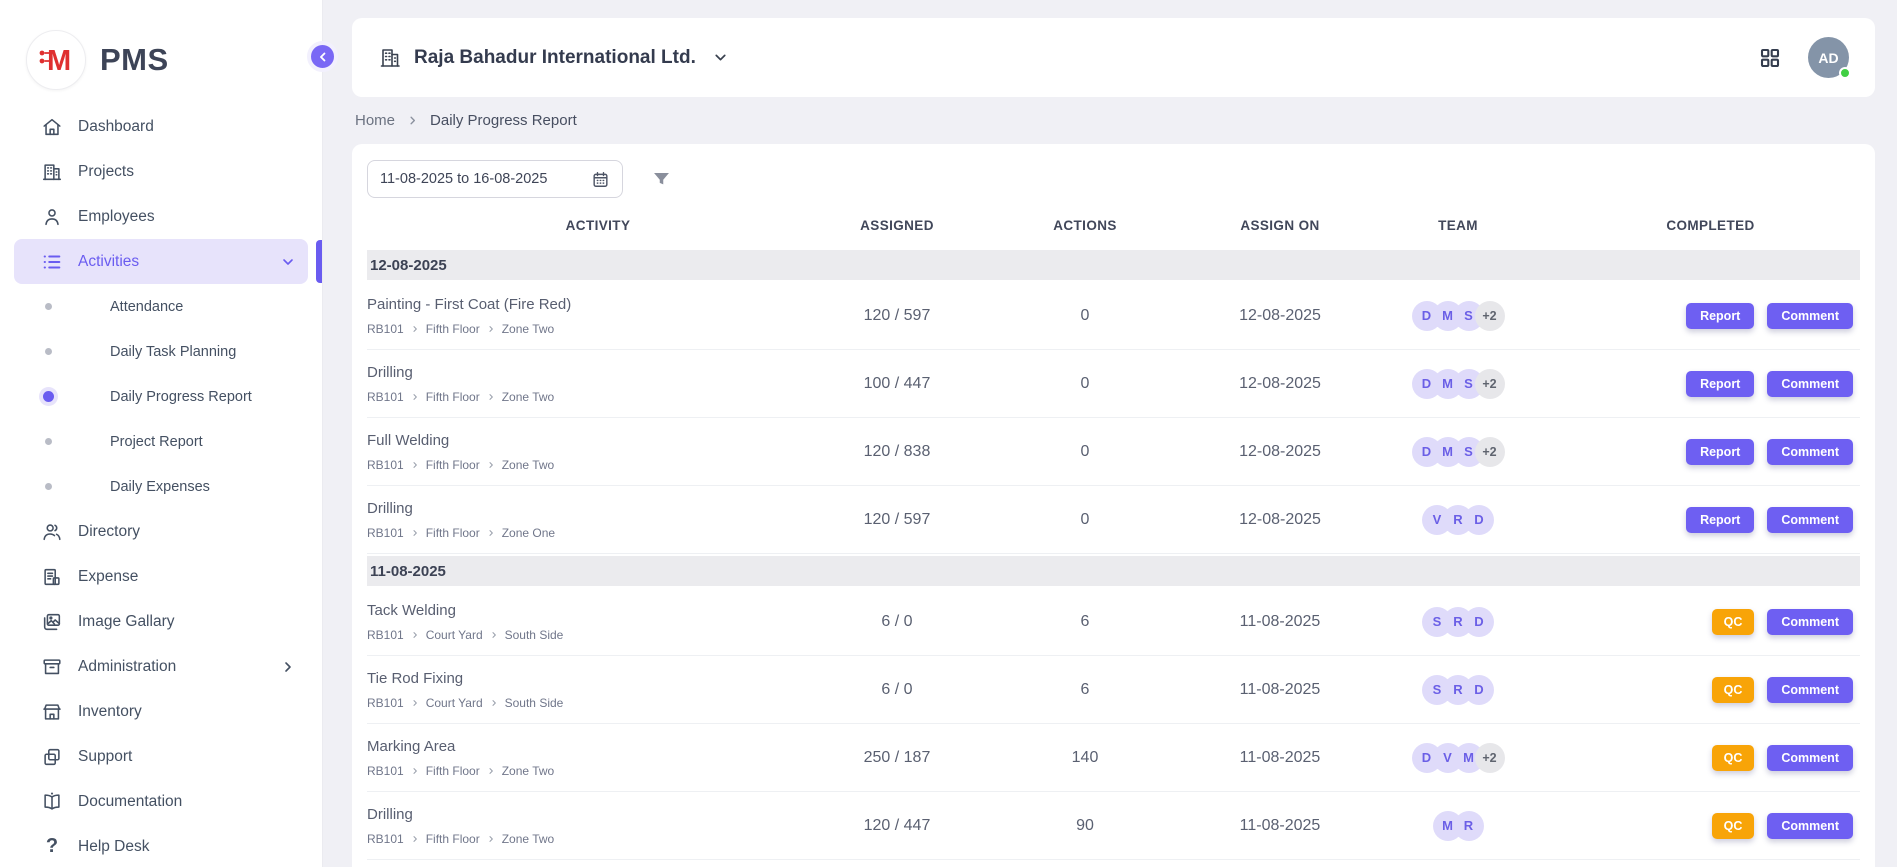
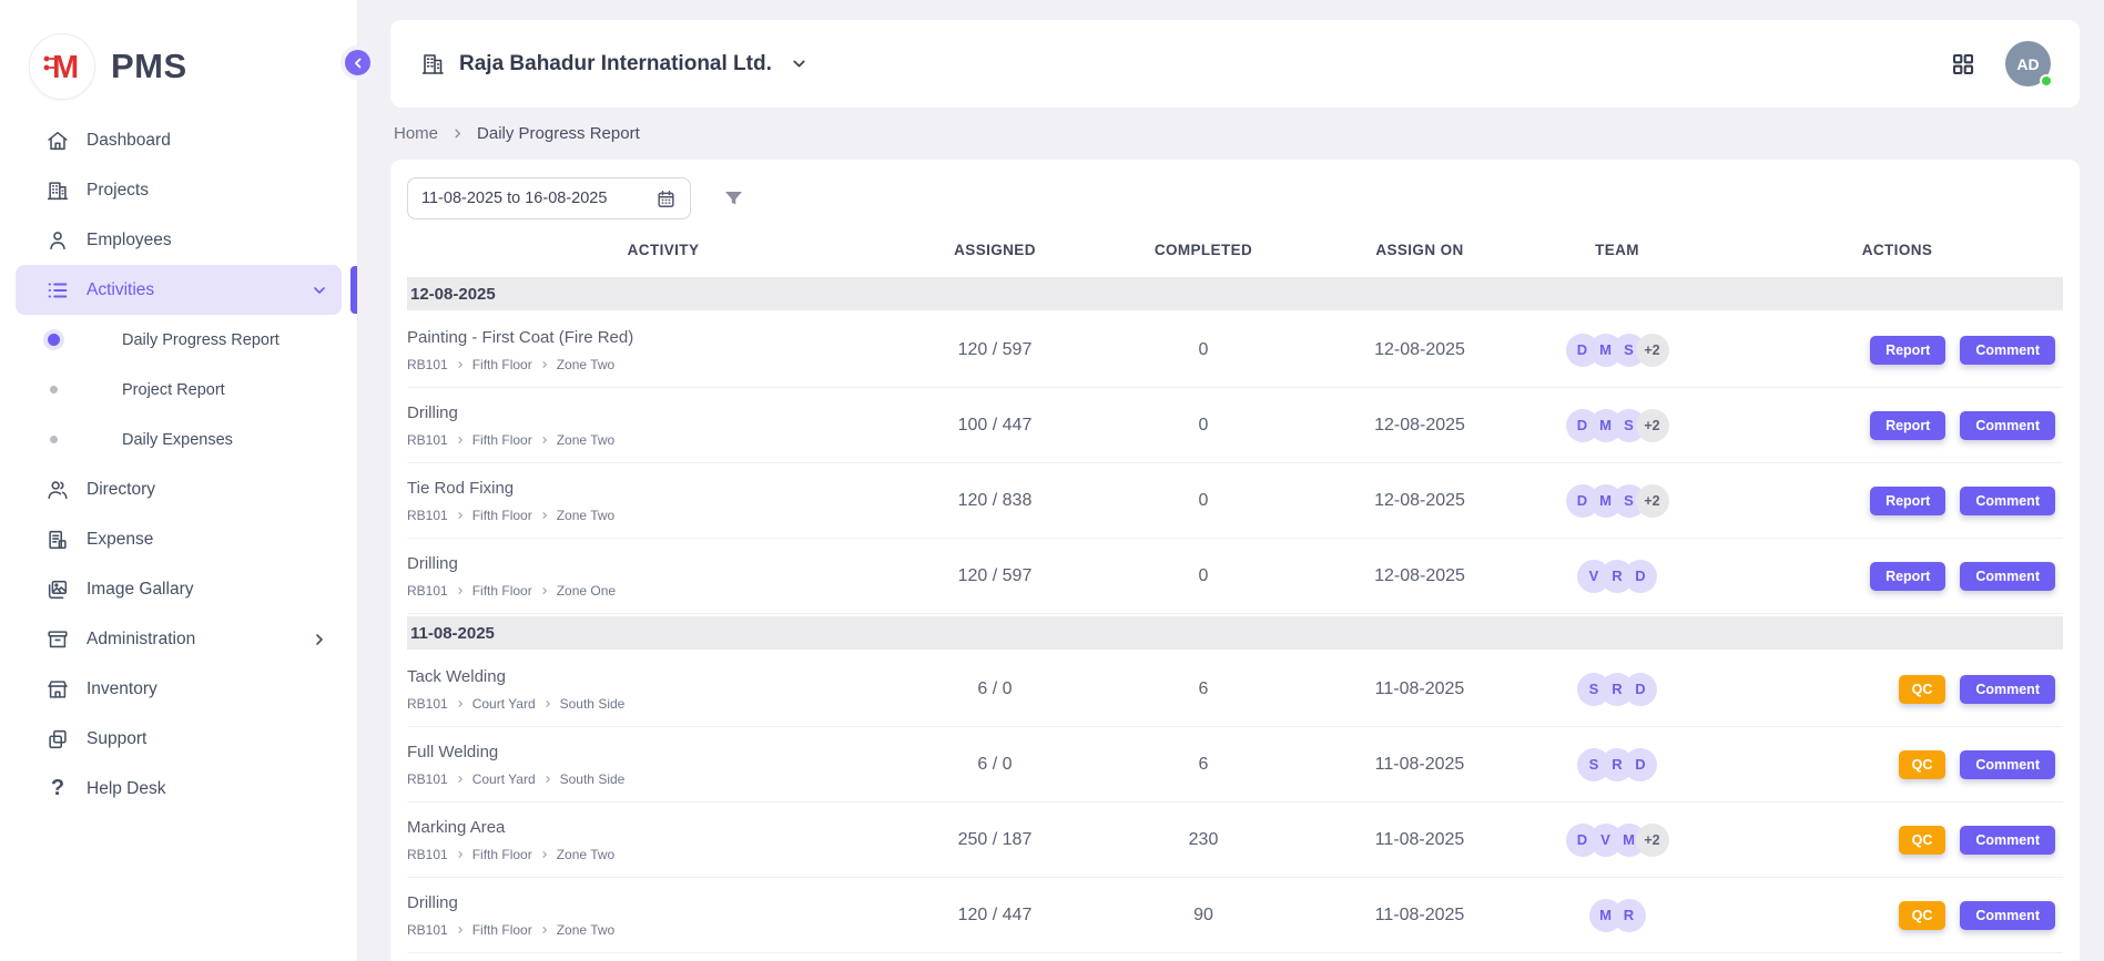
  M
  PMS
  Dashboard
  Projects
  Employees
  Activities
- Attendance
- Daily Task Planning
  Daily Progress Report
  Project Report
  Daily Expenses
  Directory
  Expense
  Image Gallary
  Administration
  Inventory
  Support
- Documentation
  ?
  Help Desk
  Raja Bahadur International Ltd.
  AD
  Home
  Daily Progress Report
  11-08-2025 to 16-08-2025
  ACTIVITY
  ASSIGNED
- ACTIONS
+ COMPLETED
  ASSIGN ON
  TEAM
- COMPLETED
+ ACTIONS
  12-08-2025
  Painting - First Coat (Fire Red)
  RB101
  Fifth Floor
  Zone Two
  120 / 597
  0
  12-08-2025
  D
  M
  S
  +2
  Report
  Comment
  Drilling
  RB101
  Fifth Floor
  Zone Two
  100 / 447
  0
  12-08-2025
  D
  M
  S
  +2
  Report
  Comment
- Full Welding
+ Tie Rod Fixing
  RB101
  Fifth Floor
  Zone Two
  120 / 838
  0
  12-08-2025
  D
  M
  S
  +2
  Report
  Comment
  Drilling
  RB101
  Fifth Floor
  Zone One
  120 / 597
  0
  12-08-2025
  V
  R
  D
  Report
  Comment
  11-08-2025
  Tack Welding
  RB101
  Court Yard
  South Side
  6 / 0
  6
  11-08-2025
  S
  R
  D
  QC
  Comment
- Tie Rod Fixing
+ Full Welding
  RB101
  Court Yard
  South Side
  6 / 0
  6
  11-08-2025
  S
  R
  D
  QC
  Comment
  Marking Area
  RB101
  Fifth Floor
  Zone Two
  250 / 187
- 140
+ 230
  11-08-2025
  D
  V
  M
  +2
  QC
  Comment
  Drilling
  RB101
  Fifth Floor
  Zone Two
  120 / 447
  90
  11-08-2025
  M
  R
  QC
  Comment
